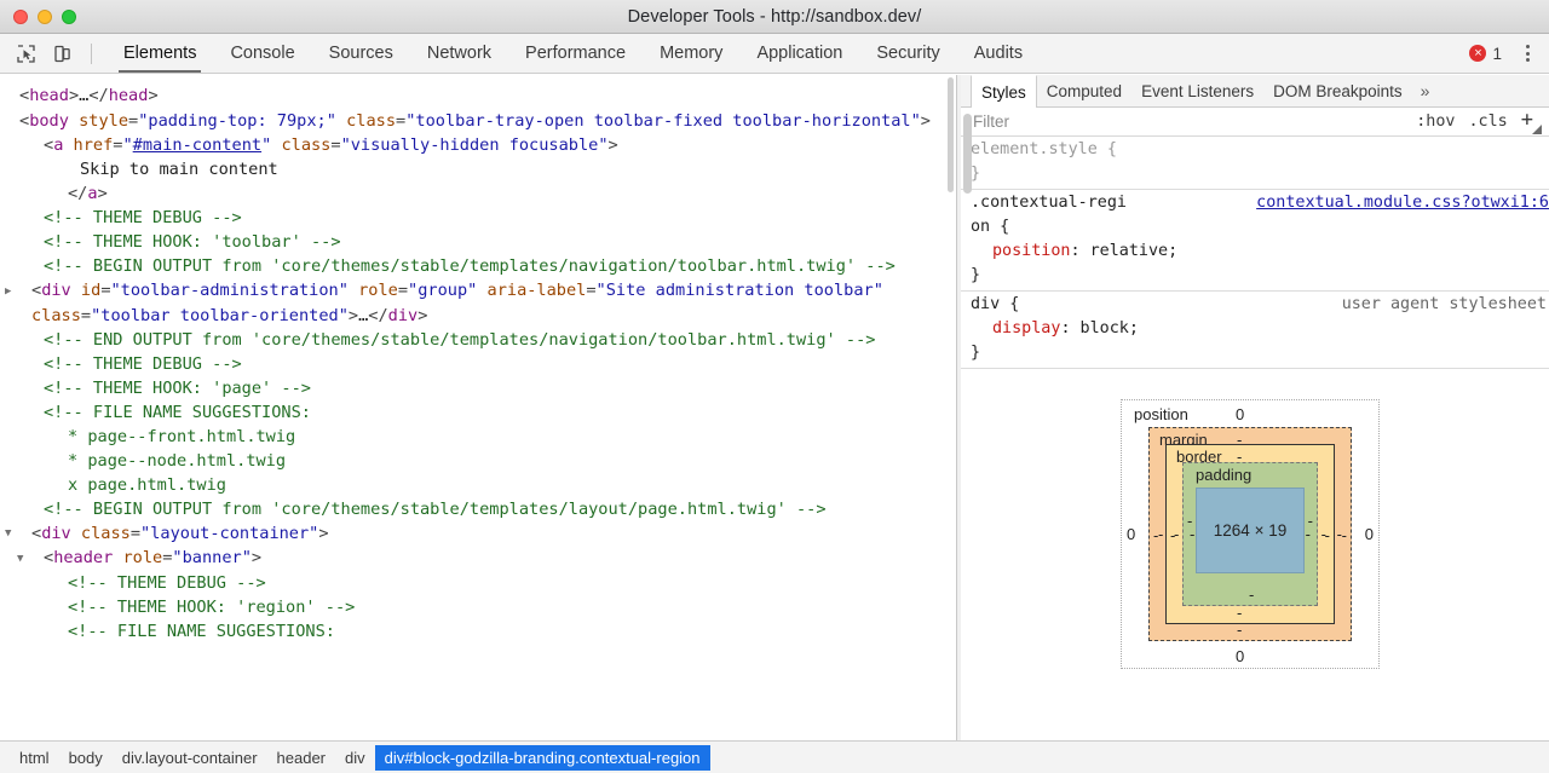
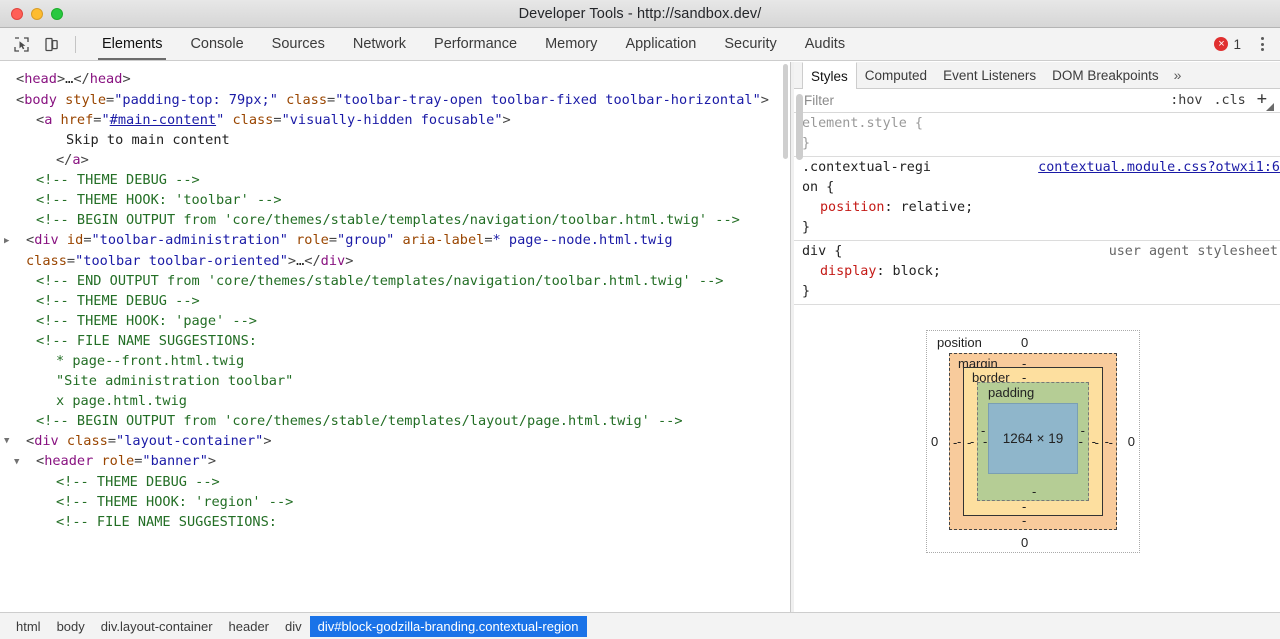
  Developer Tools - http://sandbox.dev/
  Elements
  Console
  Sources
  Network
  Performance
  Memory
  Application
  Security
  Audits
  ×
  1
  <head>…</head>
  <body style="padding-top: 79px;" class="toolbar-tray-open toolbar-fixed toolbar-horizontal">
  <a href="#main-content" class="visually-hidden focusable">
  Skip to main content
  </a>
  <!-- THEME DEBUG -->
  <!-- THEME HOOK: 'toolbar' -->
  <!-- BEGIN OUTPUT from 'core/themes/stable/templates/navigation/toolbar.html.twig' -->
- <div id="toolbar-administration" role="group" aria-label="Site administration toolbar" class="toolbar toolbar-oriented">…</div>
+ <div id="toolbar-administration" role="group" aria-label=* page--node.html.twig class="toolbar toolbar-oriented">…</div>
  <!-- END OUTPUT from 'core/themes/stable/templates/navigation/toolbar.html.twig' -->
  <!-- THEME DEBUG -->
  <!-- THEME HOOK: 'page' -->
  <!-- FILE NAME SUGGESTIONS:
  * page--front.html.twig
- * page--node.html.twig
+ "Site administration toolbar"
  x page.html.twig
  <!-- BEGIN OUTPUT from 'core/themes/stable/templates/layout/page.html.twig' -->
  <div class="layout-container">
  <header role="banner">
  <!-- THEME DEBUG -->
  <!-- THEME HOOK: 'region' -->
  <!-- FILE NAME SUGGESTIONS:
  Styles
  Computed
  Event Listeners
  DOM Breakpoints
  »
  Filter
  :hov
  .cls
  +
  element.style {
  }
  contextual.module.css?otwxi1:6
  .contextual-region {
  position: relative;
  }
  user agent stylesheet
  div {
  display: block;
  }
  position
  0
  0
  0
  0
  margin
  -
  -
  -
  -
  border
  -
  -
  -
  -
  padding
  -
  -
  -
  1264 × 19
  -
  -
  -
  -
  html
  body
  div.layout-container
  header
  div
  div#block-godzilla-branding.contextual-region
